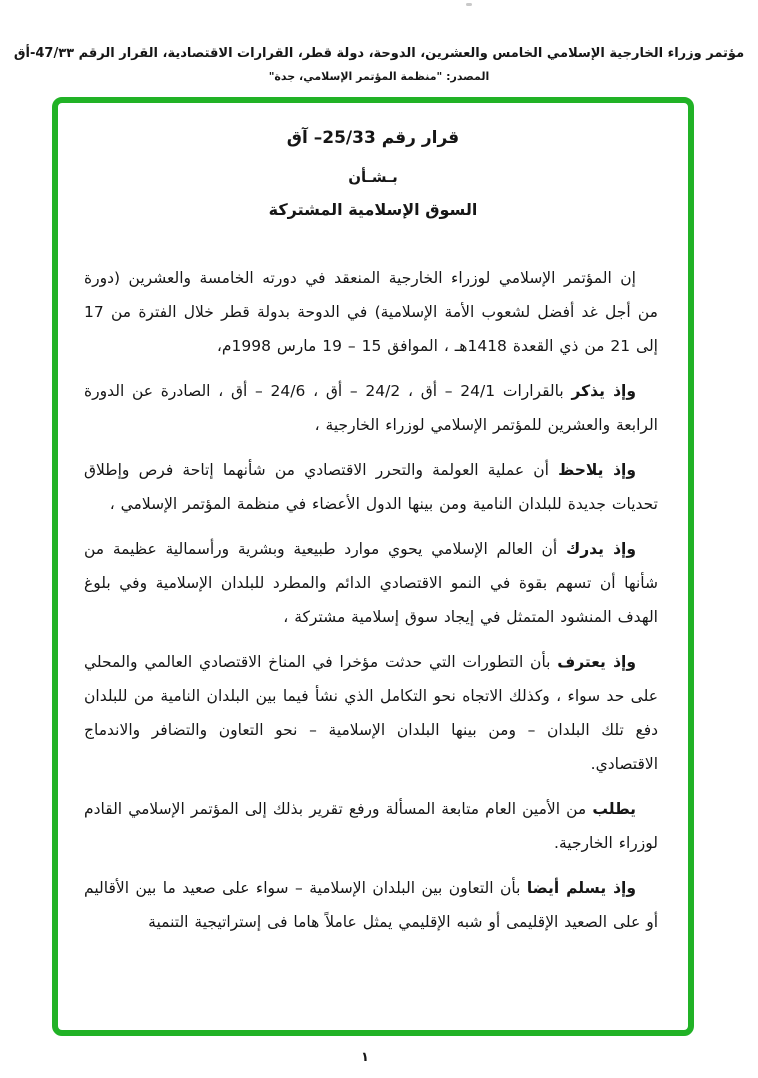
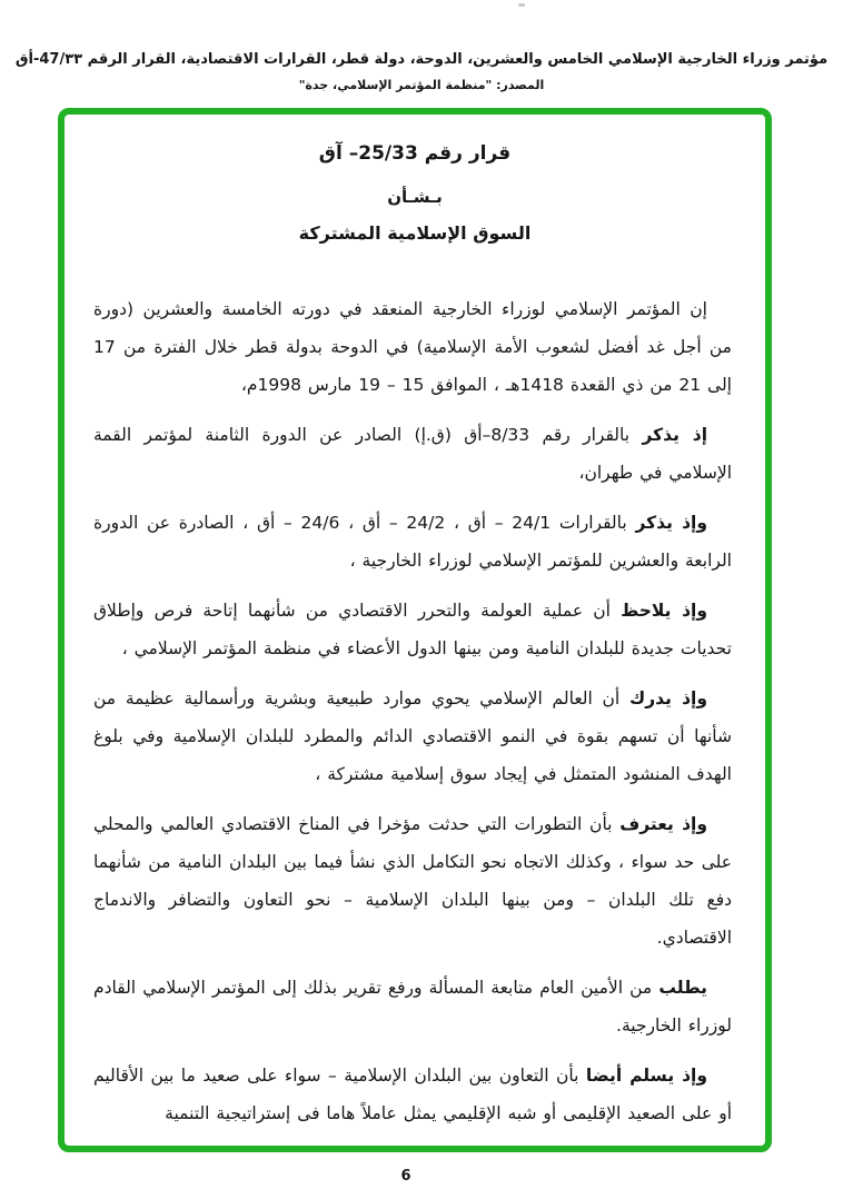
  مؤتمر وزراء الخارجية الإسلامي الخامس والعشرين، الدوحة، دولة قطر، القرارات الاقتصادية، القرار الرقم 47/٣٣-أق
  المصدر: "منظمة المؤتمر الإسلامي، جدة"
  قرار رقم 25/33– آق
  بـشـأن
  السوق الإسلامية المشتركة
  إن المؤتمر الإسلامي لوزراء الخارجية المنعقد في دورته الخامسة والعشرين (دورة من أجل غد أفضل لشعوب الأمة الإسلامية) في الدوحة بدولة قطر خلال الفترة من 17 إلى 21 من ذي القعدة 1418هـ ، الموافق 15 – 19 مارس 1998م،
+ إذ يذكر بالقرار رقم 8/33–أق (ق.إ) الصادر عن الدورة الثامنة لمؤتمر القمة الإسلامي في طهران،
  وإذ يذكر بالقرارات 24/1 – أق ، 24/2 – أق ، 24/6 – أق ، الصادرة عن الدورة الرابعة والعشرين للمؤتمر الإسلامي لوزراء الخارجية ،
  وإذ يلاحظ أن عملية العولمة والتحرر الاقتصادي من شأنهما إتاحة فرص وإطلاق تحديات جديدة للبلدان النامية ومن بينها الدول الأعضاء في منظمة المؤتمر الإسلامي ،
  وإذ يدرك أن العالم الإسلامي يحوي موارد طبيعية وبشرية ورأسمالية عظيمة من شأنها أن تسهم بقوة في النمو الاقتصادي الدائم والمطرد للبلدان الإسلامية وفي بلوغ الهدف المنشود المتمثل في إيجاد سوق إسلامية مشتركة ،
- وإذ يعترف بأن التطورات التي حدثت مؤخرا في المناخ الاقتصادي العالمي والمحلي على حد سواء ، وكذلك الاتجاه نحو التكامل الذي نشأ فيما بين البلدان النامية من للبلدان دفع تلك البلدان – ومن بينها البلدان الإسلامية – نحو التعاون والتضافر والاندماج الاقتصادي.
+ وإذ يعترف بأن التطورات التي حدثت مؤخرا في المناخ الاقتصادي العالمي والمحلي على حد سواء ، وكذلك الاتجاه نحو التكامل الذي نشأ فيما بين البلدان النامية من شأنهما دفع تلك البلدان – ومن بينها البلدان الإسلامية – نحو التعاون والتضافر والاندماج الاقتصادي.
  يطلب من الأمين العام متابعة المسألة ورفع تقرير بذلك إلى المؤتمر الإسلامي القادم لوزراء الخارجية.
  وإذ يسلم أيضا بأن التعاون بين البلدان الإسلامية – سواء على صعيد ما بين الأقاليم أو على الصعيد الإقليمى أو شبه الإقليمي يمثل عاملاً هاما فى إستراتيجية التنمية
- ١
+ 6
